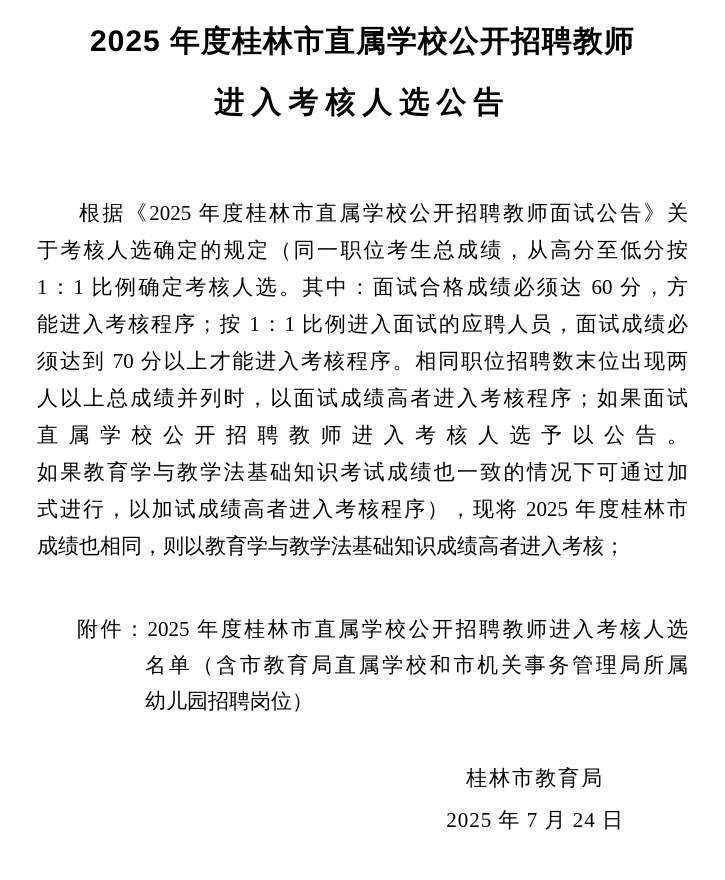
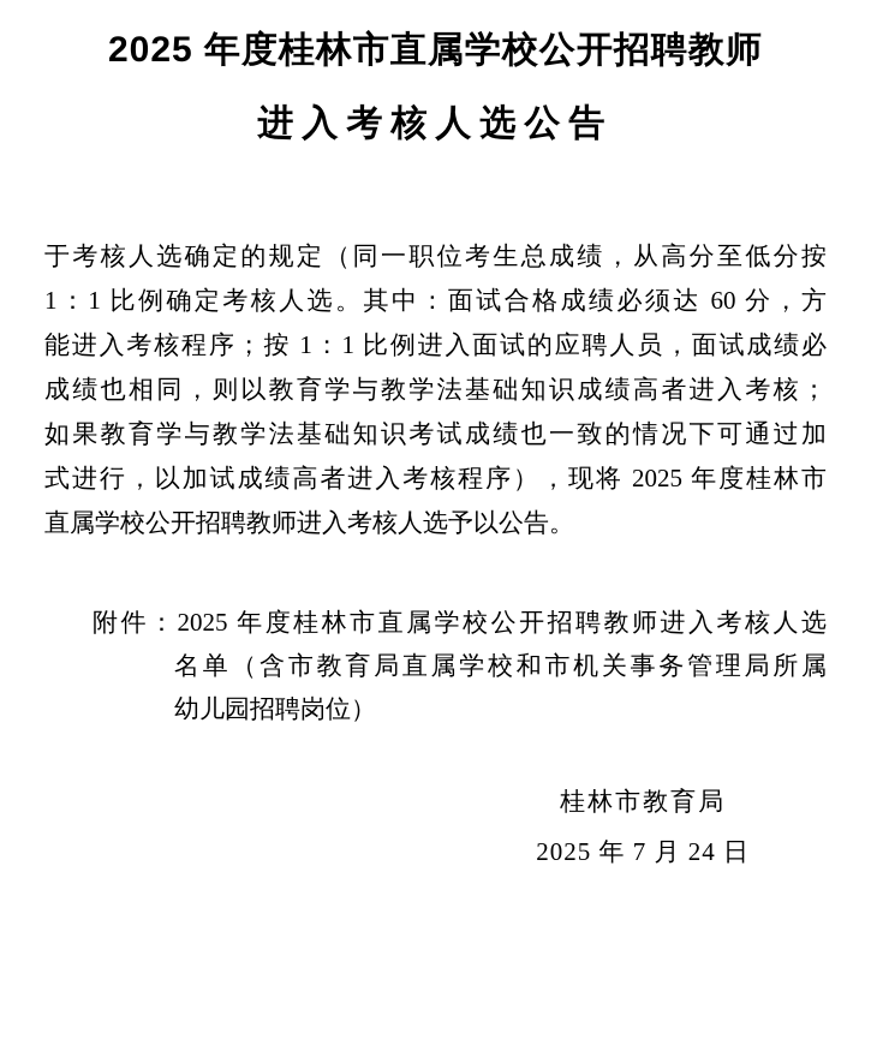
  2025 年度桂林市直属学校公开招聘教师
  进入考核人选公告
- 根据《2025 年度桂林市直属学校公开招聘教师面试公告》关
  于考核人选确定的规定（同一职位考生总成绩，从高分至低分按
  1：1 比例确定考核人选。其中：面试合格成绩必须达 60 分，方
  能进入考核程序；按 1：1 比例进入面试的应聘人员，面试成绩必
- 须达到 70 分以上才能进入考核程序。相同职位招聘数末位出现两
- 人以上总成绩并列时，以面试成绩高者进入考核程序；如果面试
- 直属学校公开招聘教师进入考核人选予以公告。
+ 成绩也相同，则以教育学与教学法基础知识成绩高者进入考核；
  如果教育学与教学法基础知识考试成绩也一致的情况下可通过加
  式进行，以加试成绩高者进入考核程序），现将 2025 年度桂林市
- 成绩也相同，则以教育学与教学法基础知识成绩高者进入考核；
+ 直属学校公开招聘教师进入考核人选予以公告。
  附件：2025 年度桂林市直属学校公开招聘教师进入考核人选
  名单（含市教育局直属学校和市机关事务管理局所属
  幼儿园招聘岗位）
  桂林市教育局
  2025 年 7 月 24 日
